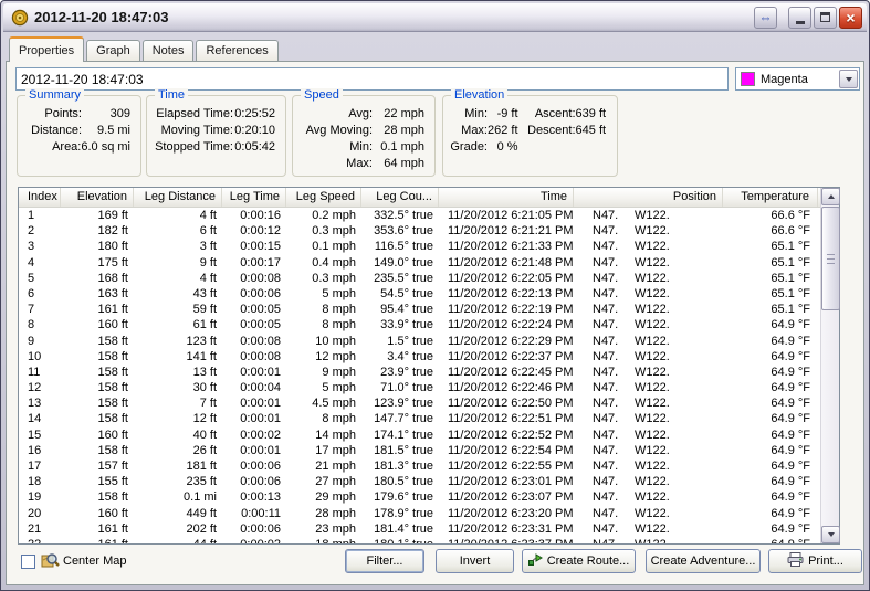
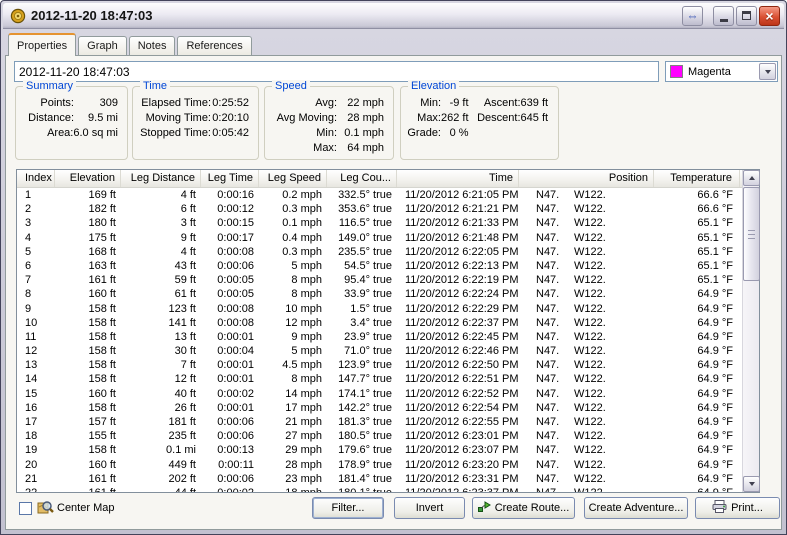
  2012-11-20 18:47:03
  ⇔
  ×
  Properties
  Graph
  Notes
  References
  2012-11-20 18:47:03
  Magenta
  Summary
  Points:
  309
  Distance:
  9.5 mi
  Area:
  6.0 sq mi
  Time
  Elapsed Time:
  0:25:52
  Moving Time:
  0:20:10
  Stopped Time:
  0:05:42
  Speed
  Avg:
  22 mph
  Avg Moving:
  28 mph
  Min:
  0.1 mph
  Max:
  64 mph
  Elevation
  Min:
  -9 ft
  Max:
  262 ft
  Grade:
  0 %
  Ascent:
  639 ft
  Descent:
  645 ft
  Index
  Elevation
  Leg Distance
  Leg Time
  Leg Speed
  Leg Cou...
  Time
  Position
  Temperature
  1
  169 ft
  4 ft
  0:00:16
  0.2 mph
  332.5° true
  11/20/2012 6:21:05 PM
  N47.
  W122.
  66.6 °F
  2
  182 ft
  6 ft
  0:00:12
  0.3 mph
  353.6° true
  11/20/2012 6:21:21 PM
  N47.
  W122.
  66.6 °F
  3
  180 ft
  3 ft
  0:00:15
  0.1 mph
  116.5° true
  11/20/2012 6:21:33 PM
  N47.
  W122.
  65.1 °F
  4
  175 ft
  9 ft
  0:00:17
  0.4 mph
  149.0° true
  11/20/2012 6:21:48 PM
  N47.
  W122.
  65.1 °F
  5
  168 ft
  4 ft
  0:00:08
  0.3 mph
  235.5° true
  11/20/2012 6:22:05 PM
  N47.
  W122.
  65.1 °F
  6
  163 ft
  43 ft
  0:00:06
  5 mph
  54.5° true
  11/20/2012 6:22:13 PM
  N47.
  W122.
  65.1 °F
  7
  161 ft
  59 ft
  0:00:05
  8 mph
  95.4° true
  11/20/2012 6:22:19 PM
  N47.
  W122.
  65.1 °F
  8
  160 ft
  61 ft
  0:00:05
  8 mph
  33.9° true
  11/20/2012 6:22:24 PM
  N47.
  W122.
  64.9 °F
  9
  158 ft
  123 ft
  0:00:08
  10 mph
  1.5° true
  11/20/2012 6:22:29 PM
  N47.
  W122.
  64.9 °F
  10
  158 ft
  141 ft
  0:00:08
  12 mph
  3.4° true
  11/20/2012 6:22:37 PM
  N47.
  W122.
  64.9 °F
  11
  158 ft
  13 ft
  0:00:01
  9 mph
  23.9° true
  11/20/2012 6:22:45 PM
  N47.
  W122.
  64.9 °F
  12
  158 ft
  30 ft
  0:00:04
  5 mph
  71.0° true
  11/20/2012 6:22:46 PM
  N47.
  W122.
  64.9 °F
  13
  158 ft
  7 ft
  0:00:01
  4.5 mph
  123.9° true
  11/20/2012 6:22:50 PM
  N47.
  W122.
  64.9 °F
  14
  158 ft
  12 ft
  0:00:01
  8 mph
  147.7° true
  11/20/2012 6:22:51 PM
  N47.
  W122.
  64.9 °F
  15
  160 ft
  40 ft
  0:00:02
  14 mph
  174.1° true
  11/20/2012 6:22:52 PM
  N47.
  W122.
  64.9 °F
  16
  158 ft
  26 ft
  0:00:01
  17 mph
- 181.5° true
+ 142.2° true
  11/20/2012 6:22:54 PM
  N47.
  W122.
  64.9 °F
  17
  157 ft
  181 ft
  0:00:06
  21 mph
  181.3° true
  11/20/2012 6:22:55 PM
  N47.
  W122.
  64.9 °F
  18
  155 ft
  235 ft
  0:00:06
  27 mph
  180.5° true
  11/20/2012 6:23:01 PM
  N47.
  W122.
  64.9 °F
  19
  158 ft
  0.1 mi
  0:00:13
  29 mph
  179.6° true
  11/20/2012 6:23:07 PM
  N47.
  W122.
  64.9 °F
  20
  160 ft
  449 ft
  0:00:11
  28 mph
  178.9° true
  11/20/2012 6:23:20 PM
  N47.
  W122.
  64.9 °F
  21
  161 ft
  202 ft
  0:00:06
  23 mph
  181.4° true
  11/20/2012 6:23:31 PM
  N47.
  W122.
  64.9 °F
  Center Map
  Filter...
  Invert
  Create Route...
  Create Adventure...
  Print...
